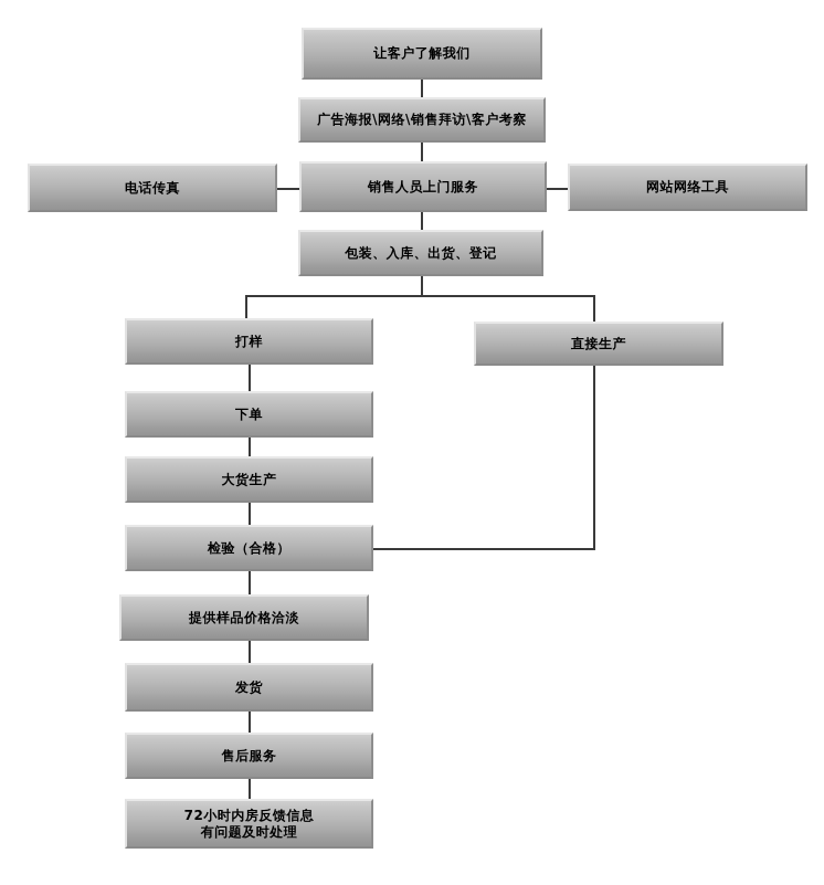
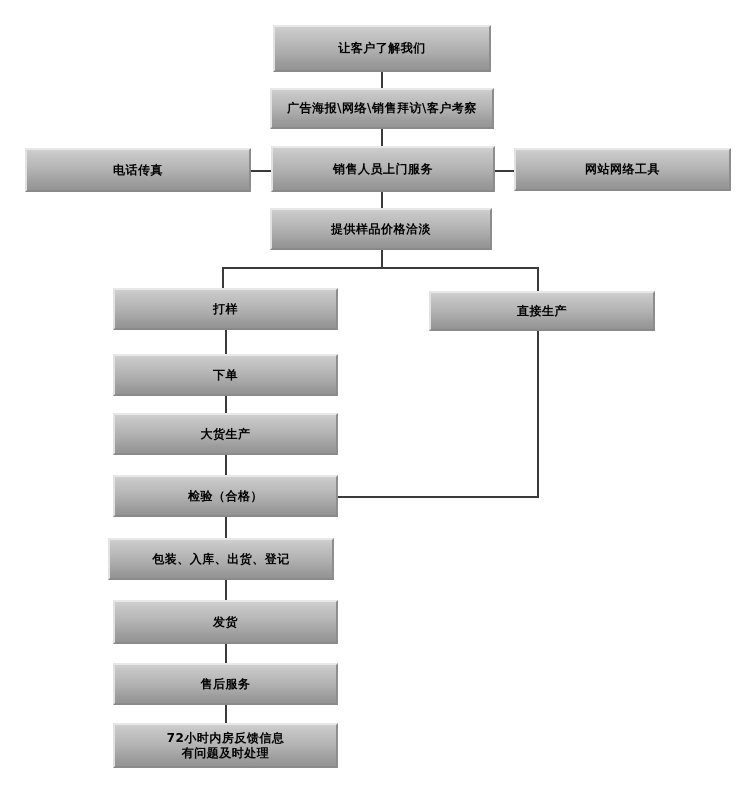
  让客户了解我们
  广告海报\网络\销售拜访\客户考察
  电话传真
  销售人员上门服务
  网站网络工具
- 包装、入库、出货、登记
+ 提供样品价格洽淡
  打样
  直接生产
  下单
  大货生产
  检验（合格）
- 提供样品价格洽淡
+ 包装、入库、出货、登记
  发货
  售后服务
  72小时内房反馈信息
  有问题及时处理
